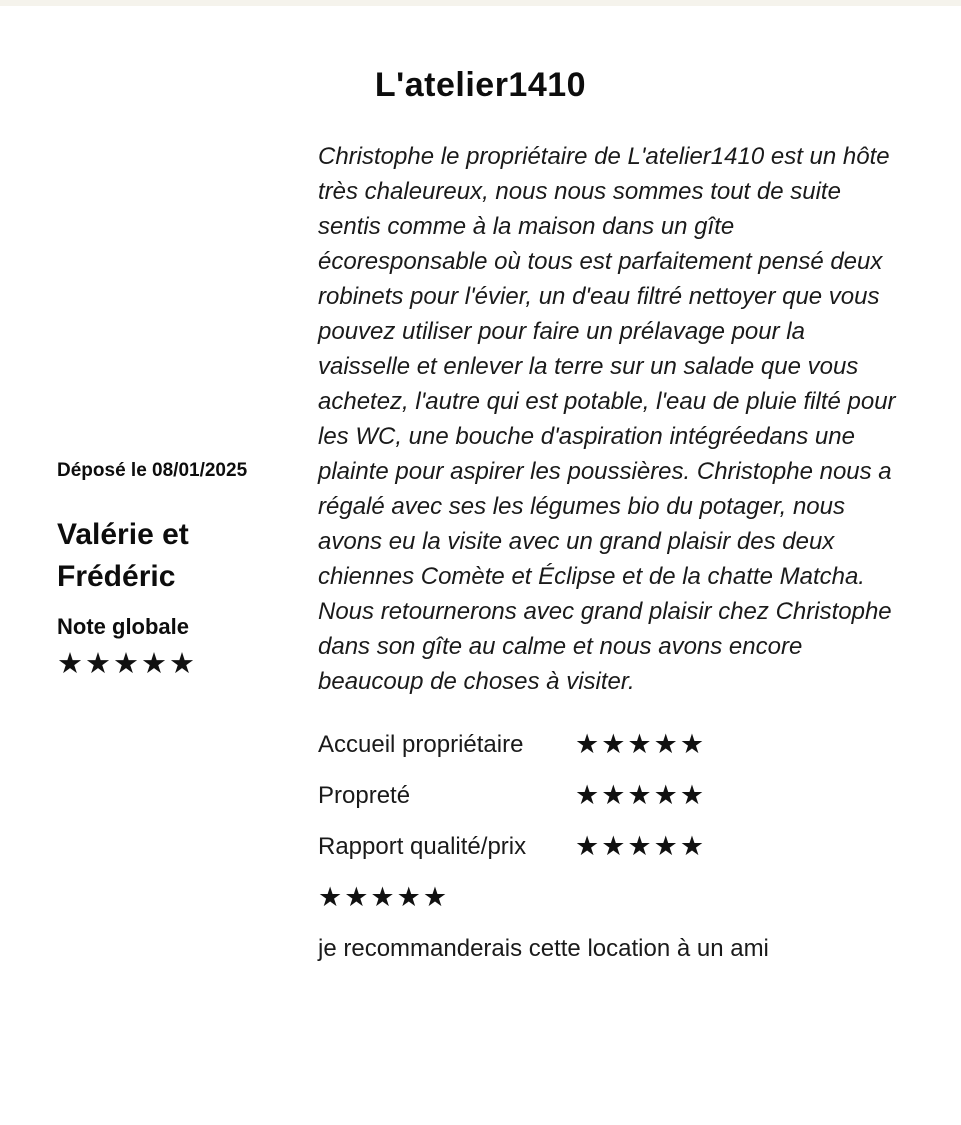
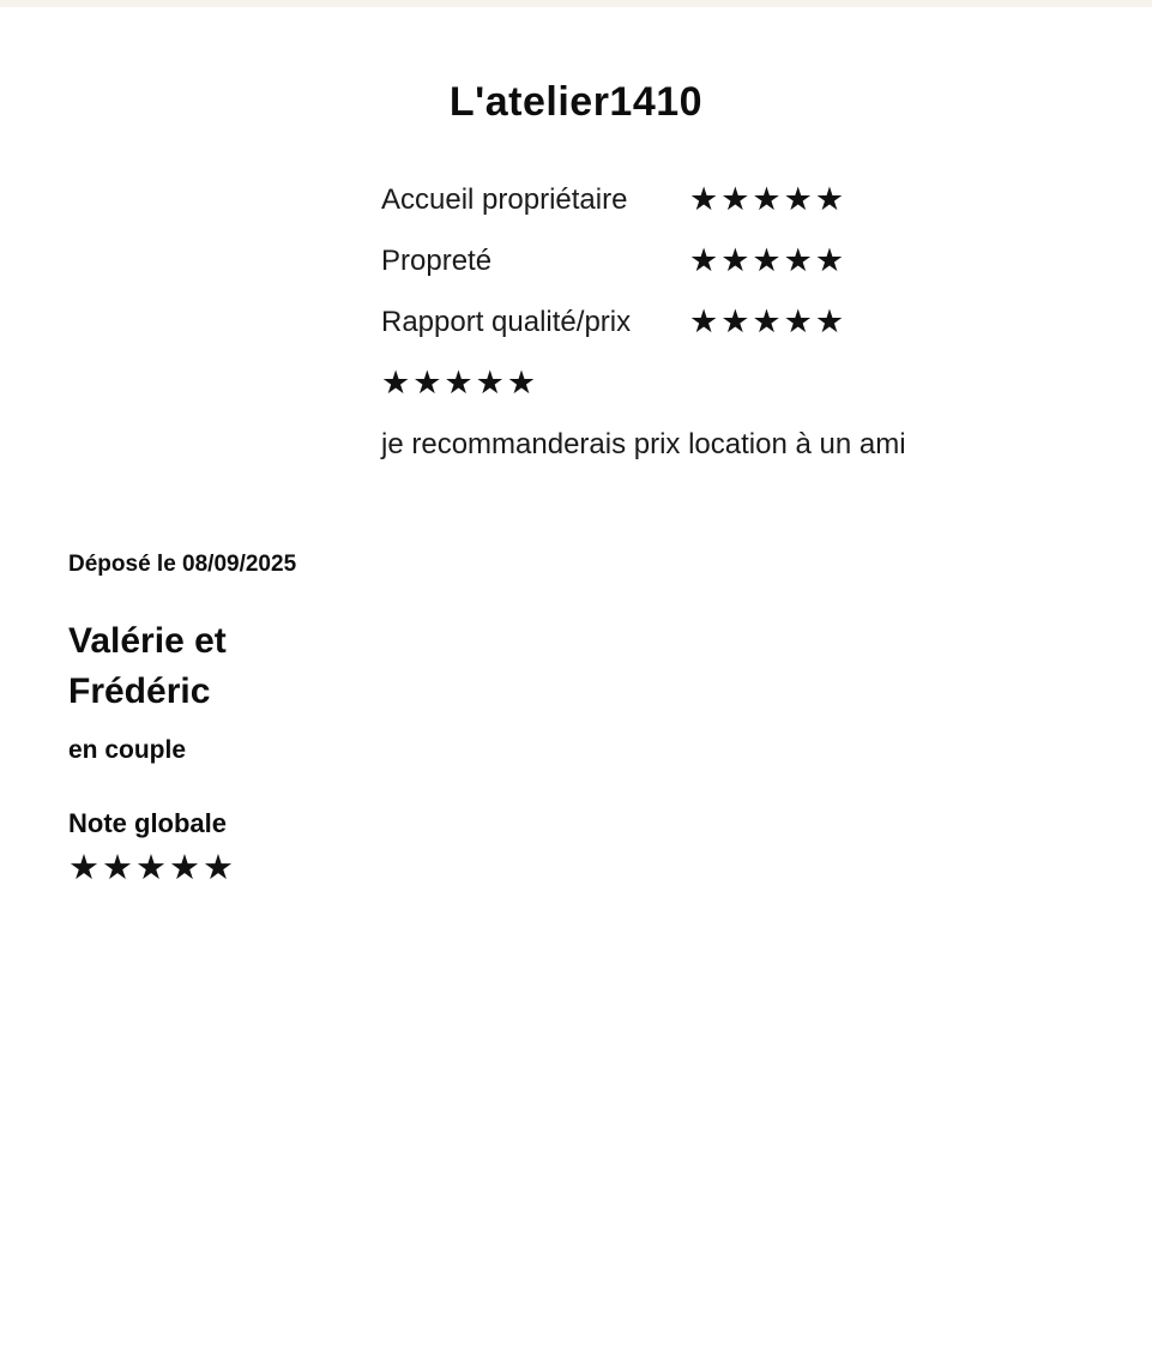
  L'atelier1410
- Déposé le 08/01/2025
+ Déposé le 08/09/2025
  Valérie et Frédéric
+ en couple
  Note globale
  ★★★★★
- Christophe le propriétaire de L'atelier1410 est un hôte très chaleureux, nous nous sommes tout de suite sentis comme à la maison dans un gîte écoresponsable où tous est parfaitement pensé deux robinets pour l'évier, un d'eau filtré nettoyer que vous pouvez utiliser pour faire un prélavage pour la vaisselle et enlever la terre sur un salade que vous achetez, l'autre qui est potable, l'eau de pluie filté pour les WC, une bouche d'aspiration intégréedans une plainte pour aspirer les poussières. Christophe nous a régalé avec ses les légumes bio du potager, nous avons eu la visite avec un grand plaisir des deux chiennes Comète et Éclipse et de la chatte Matcha. Nous retournerons avec grand plaisir chez Christophe dans son gîte au calme et nous avons encore beaucoup de choses à visiter.
  Accueil propriétaire
  ★★★★★
  Propreté
  ★★★★★
  Rapport qualité/prix
  ★★★★★
  ★★★★★
- je recommanderais cette location à un ami
+ je recommanderais prix location à un ami
